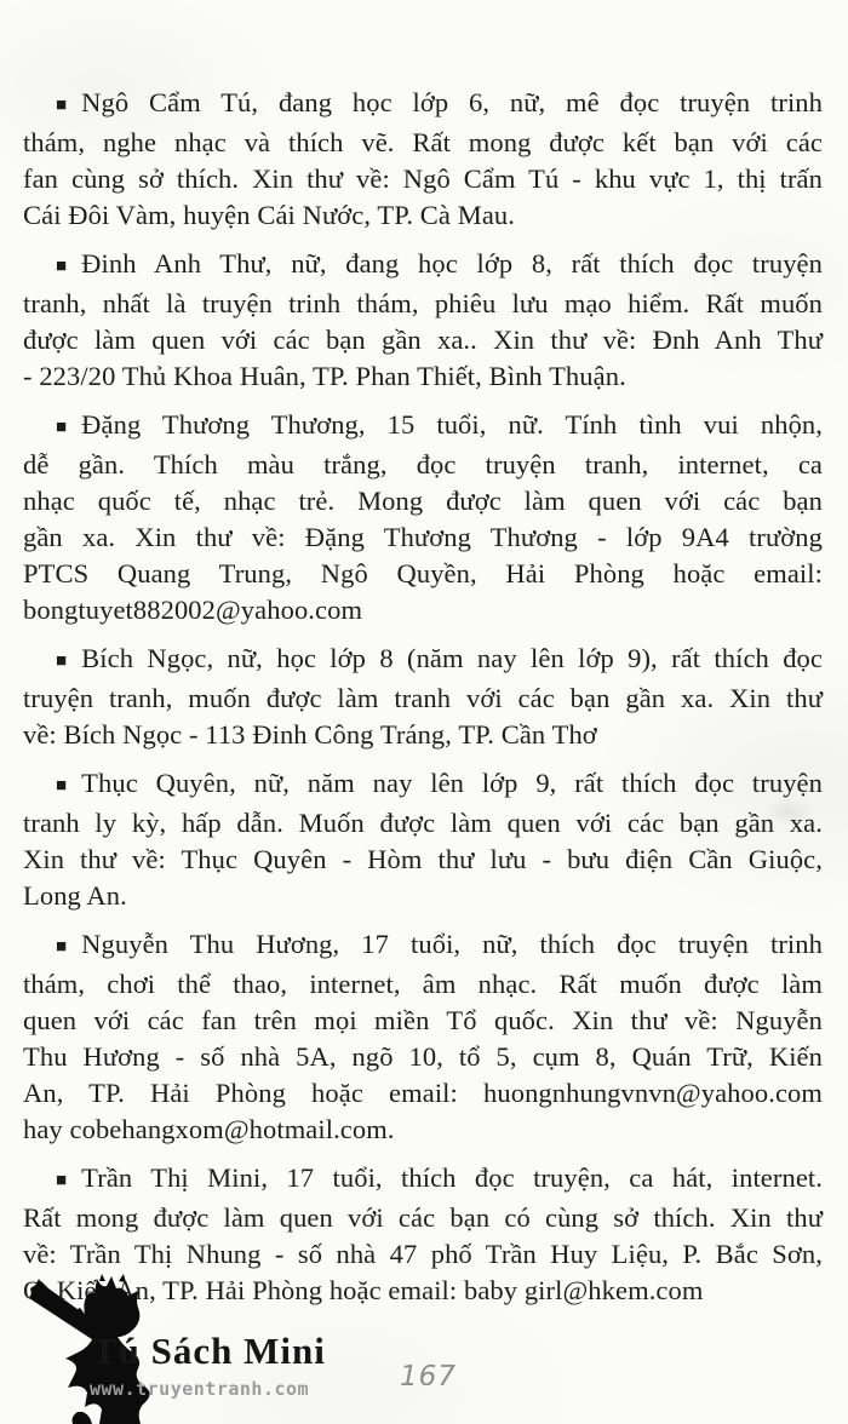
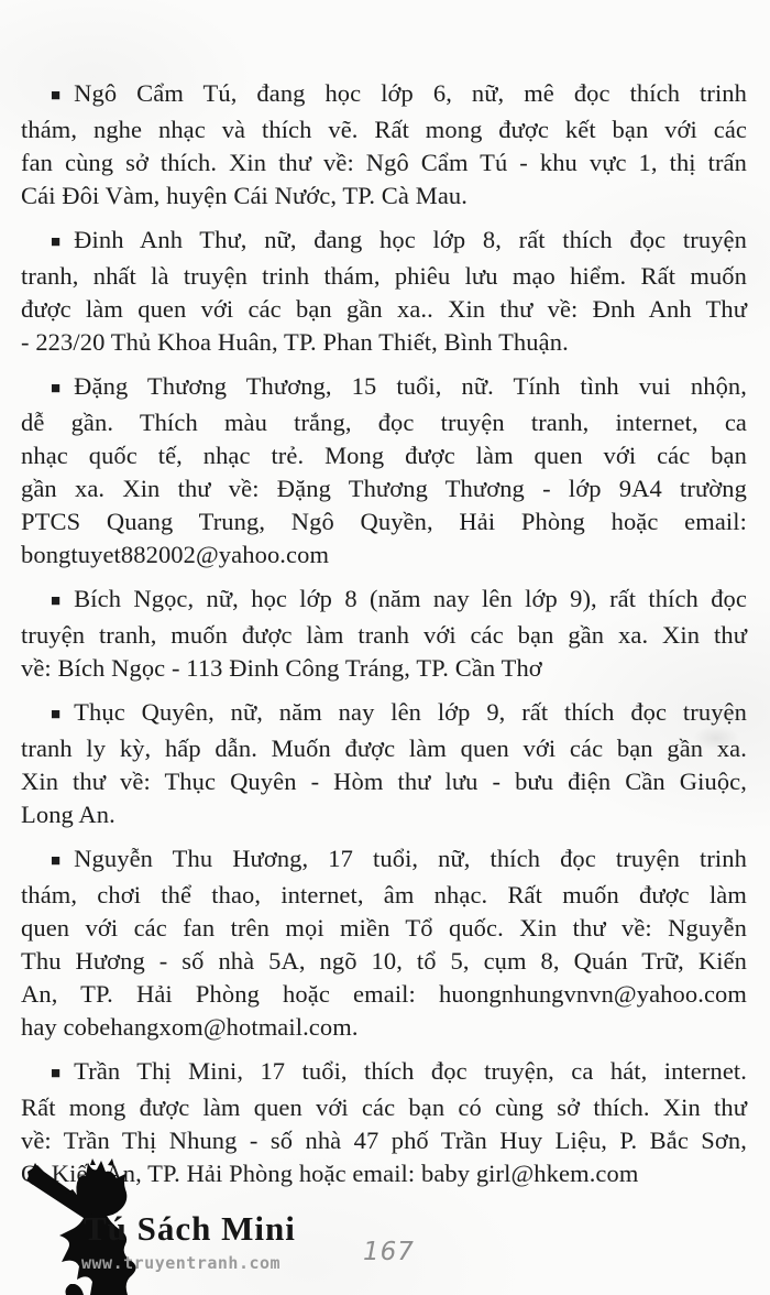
- ■ Ngô Cẩm Tú, đang học lớp 6, nữ, mê đọc truyện trinh
+ ■ Ngô Cẩm Tú, đang học lớp 6, nữ, mê đọc thích trinh
  thám, nghe nhạc và thích vẽ. Rất mong được kết bạn với các
  fan cùng sở thích. Xin thư về: Ngô Cẩm Tú - khu vực 1, thị trấn
  Cái Đôi Vàm, huyện Cái Nước, TP. Cà Mau.
  ■ Đinh Anh Thư, nữ, đang học lớp 8, rất thích đọc truyện
  tranh, nhất là truyện trinh thám, phiêu lưu mạo hiểm. Rất muốn
  được làm quen với các bạn gần xa.. Xin thư về: Đnh Anh Thư
  - 223/20 Thủ Khoa Huân, TP. Phan Thiết, Bình Thuận.
  ■ Đặng Thương Thương, 15 tuổi, nữ. Tính tình vui nhộn,
  dễ gần. Thích màu trắng, đọc truyện tranh, internet, ca
  nhạc quốc tế, nhạc trẻ. Mong được làm quen với các bạn
  gần xa. Xin thư về: Đặng Thương Thương - lớp 9A4 trường
  PTCS Quang Trung, Ngô Quyền, Hải Phòng hoặc email:
  bongtuyet882002@yahoo.com
  ■ Bích Ngọc, nữ, học lớp 8 (năm nay lên lớp 9), rất thích đọc
  truyện tranh, muốn được làm tranh với các bạn gần xa. Xin thư
  về: Bích Ngọc - 113 Đinh Công Tráng, TP. Cần Thơ
  ■ Thục Quyên, nữ, năm nay lên lớp 9, rất thích đọc truyện
  tranh ly kỳ, hấp dẫn. Muốn được làm quen với các bạn gần xa.
  Xin thư về: Thục Quyên - Hòm thư lưu - bưu điện Cần Giuộc,
  Long An.
  ■ Nguyễn Thu Hương, 17 tuổi, nữ, thích đọc truyện trinh
  thám, chơi thể thao, internet, âm nhạc. Rất muốn được làm
  quen với các fan trên mọi miền Tổ quốc. Xin thư về: Nguyễn
  Thu Hương - số nhà 5A, ngõ 10, tổ 5, cụm 8, Quán Trữ, Kiến
  An, TP. Hải Phòng hoặc email: huongnhungvnvn@yahoo.com
  hay cobehangxom@hotmail.com.
  ■ Trần Thị Mini, 17 tuổi, thích đọc truyện, ca hát, internet.
  Rất mong được làm quen với các bạn có cùng sở thích. Xin thư
  về: Trần Thị Nhung - số nhà 47 phố Trần Huy Liệu, P. Bắc Sơn,
  Kiế An, TP. Hải Phòng hoặc email: baby girl@hkem.com
  Tú Sách Mini
  www.truyentranh.com
  167
